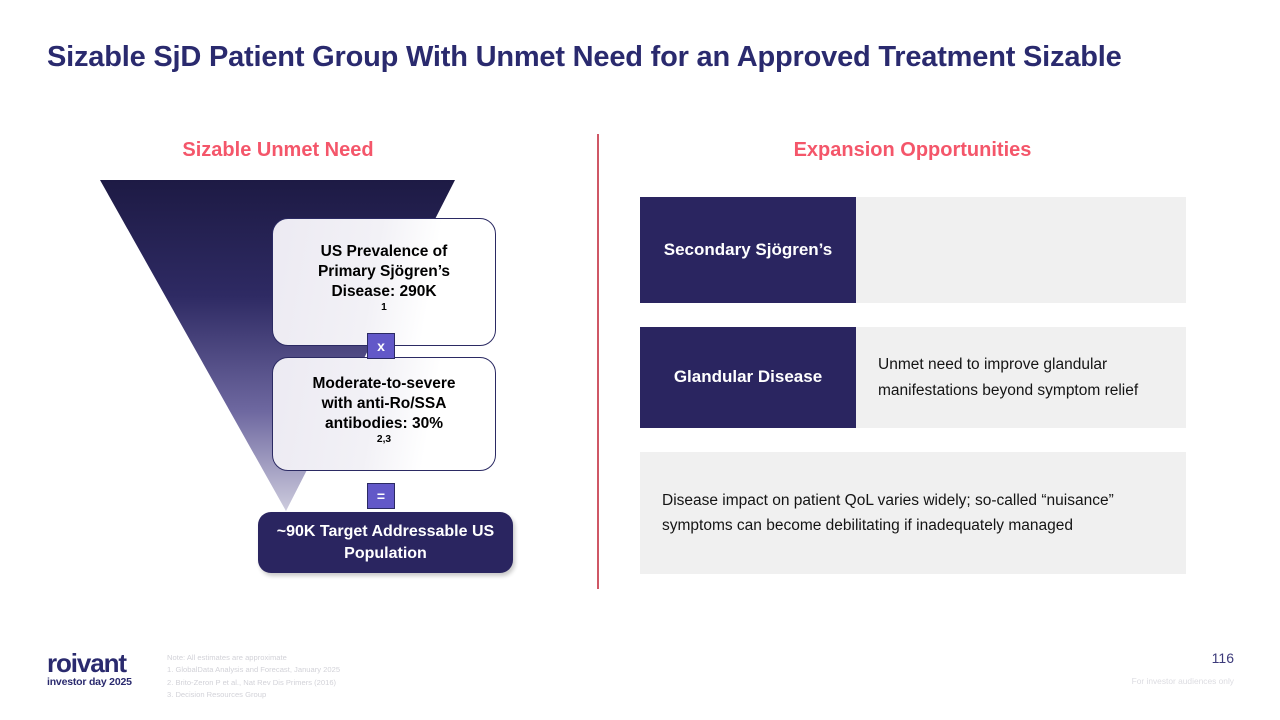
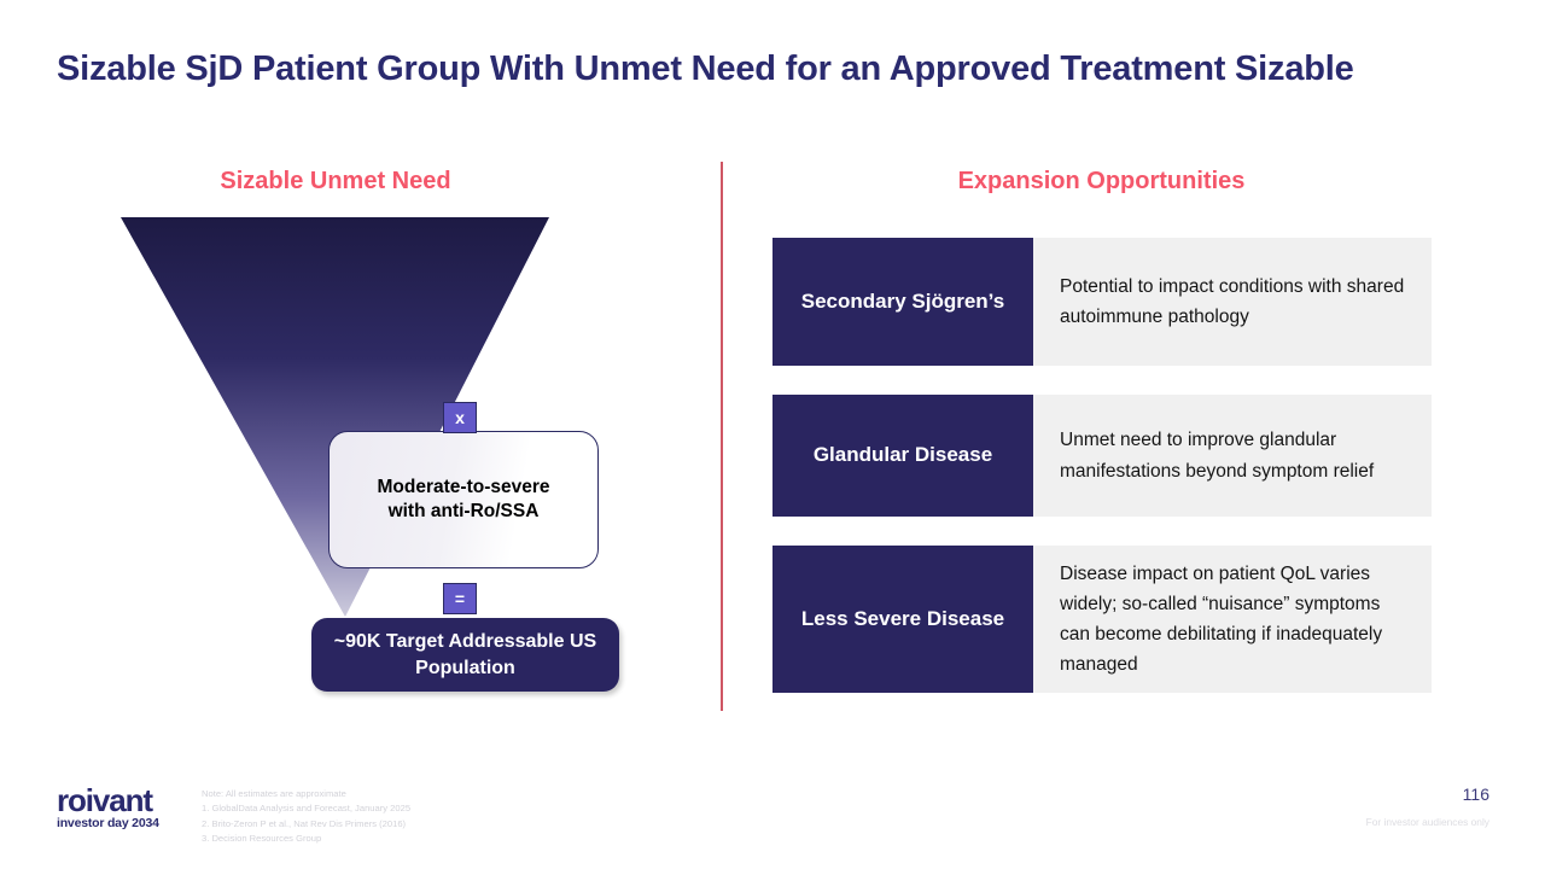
  Sizable SjD Patient Group With Unmet Need for an Approved Treatment Sizable
  Sizable Unmet Need
  Expansion Opportunities
- US Prevalence of
- Primary Sjögren’s
- Disease: 290K
- 1
  x
  Moderate-to-severe
  with anti-Ro/SSA
- antibodies: 30%
- 2,3
  =
  ~90K Target Addressable US Population
  Secondary Sjögren’s
+ Potential to impact conditions with shared autoimmune pathology
  Glandular Disease
  Unmet need to improve glandular manifestations beyond symptom relief
+ Less Severe Disease
  Disease impact on patient QoL varies widely; so-called “nuisance” symptoms can become debilitating if inadequately managed
  roivant
- investor day 2025
+ investor day 2034
  Note: All estimates are approximate
  1. GlobalData Analysis and Forecast, January 2025
  2. Brito-Zeron P et al., Nat Rev Dis Primers (2016)
  3. Decision Resources Group
  116
  For investor audiences only
